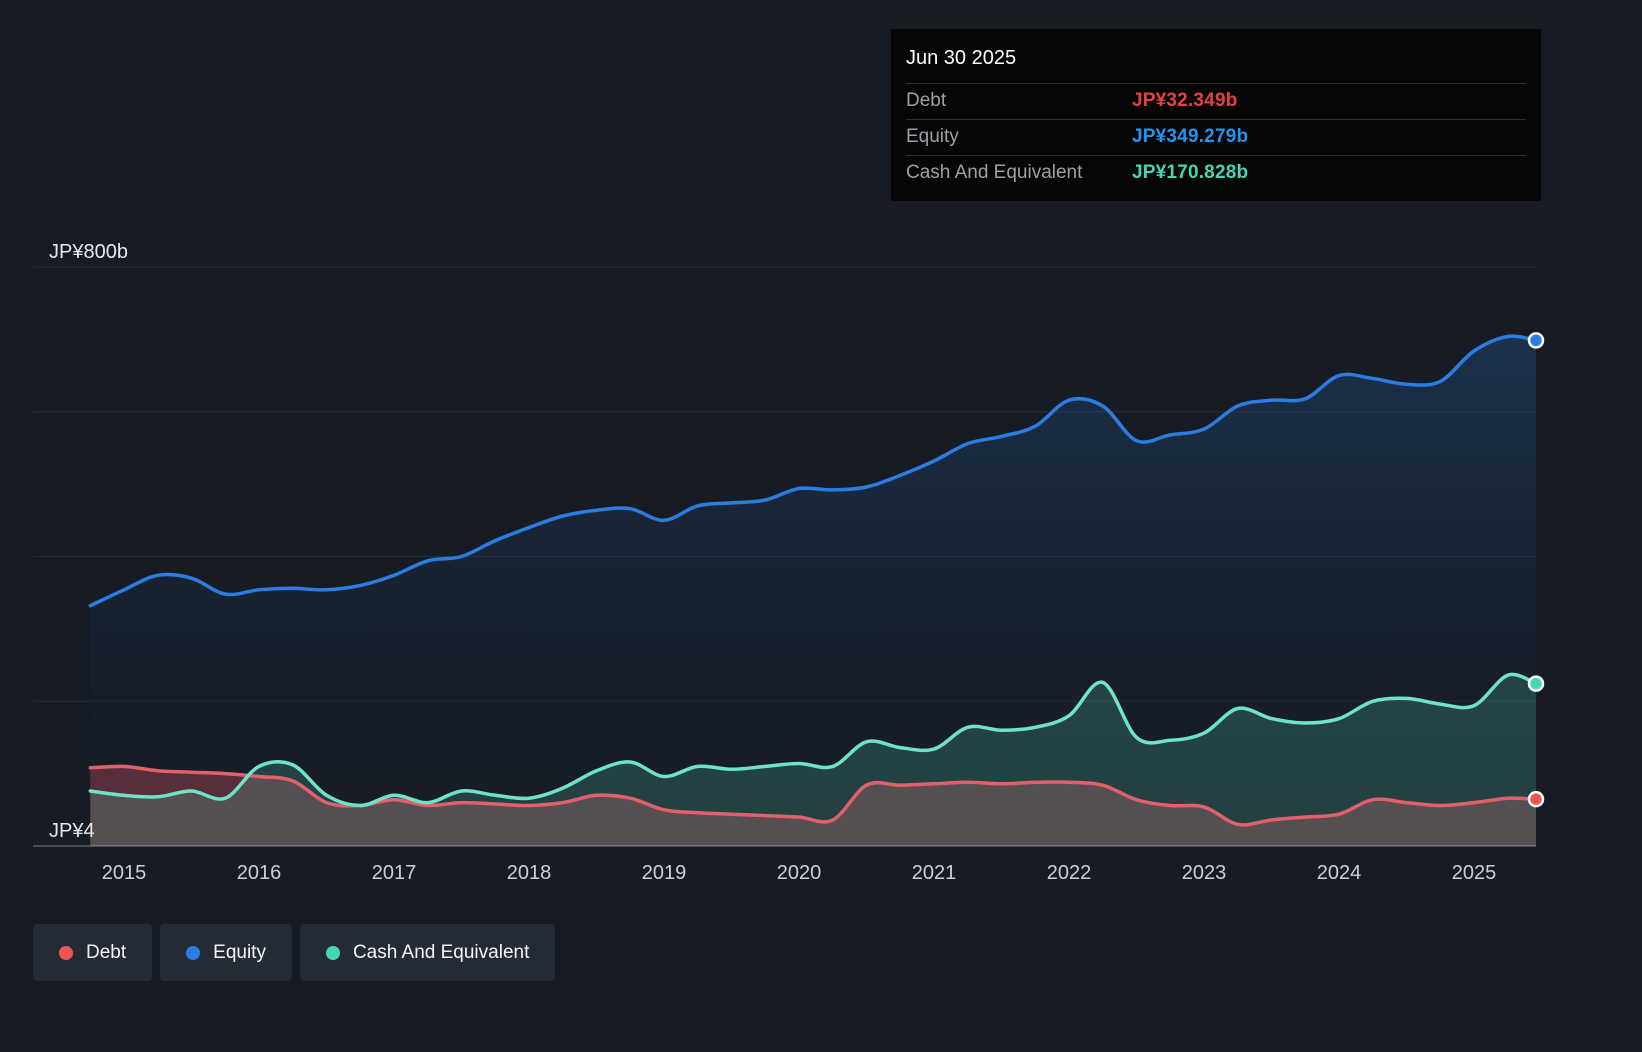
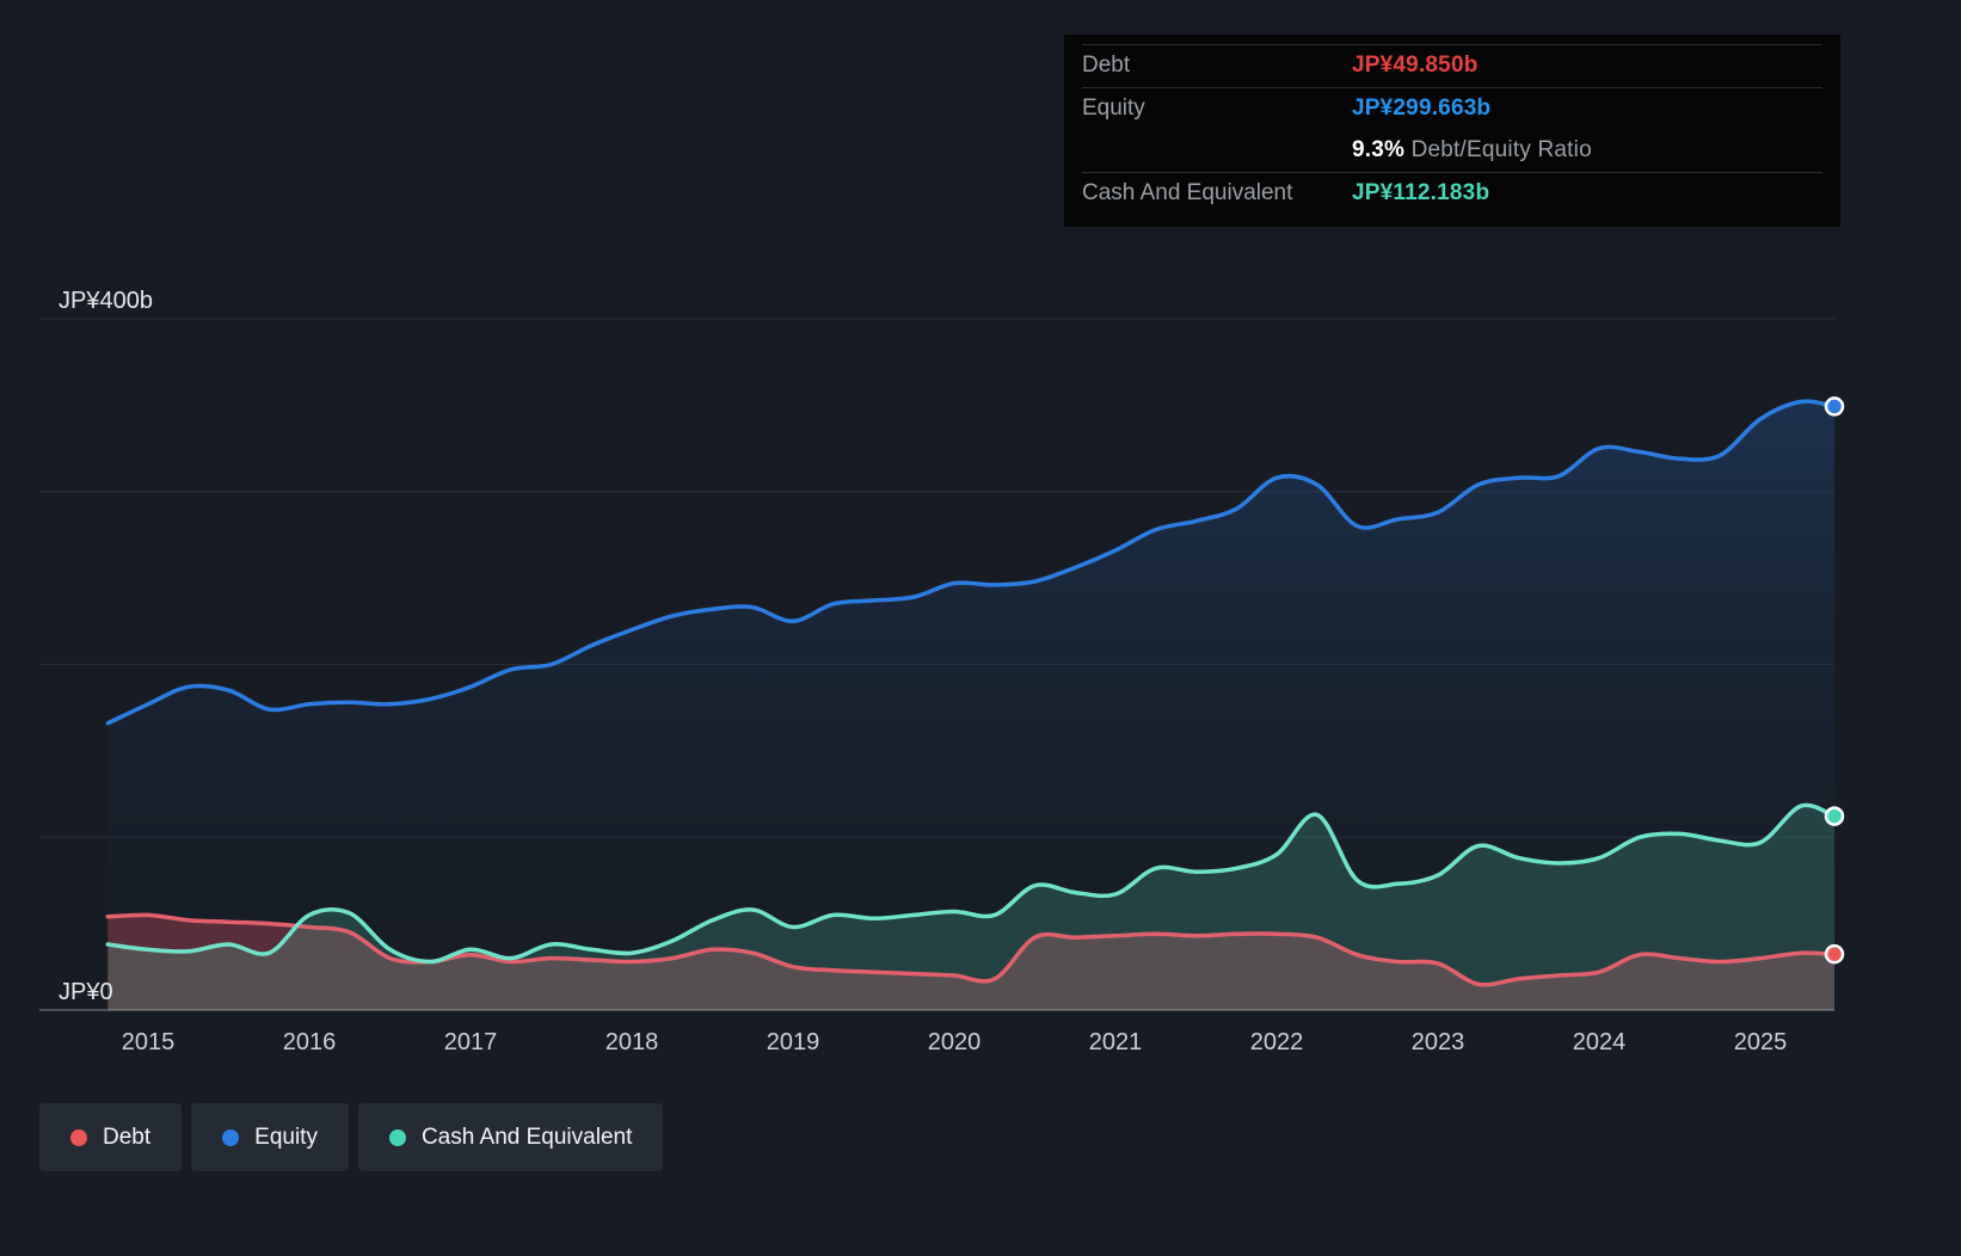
- JP¥800b
+ JP¥400b
- JP¥4
+ JP¥0
  2015
  2016
  2017
  2018
  2019
  2020
  2021
  2022
  2023
  2024
  2025
- Jun 30 2025
  Debt
- JP¥32.349b
+ JP¥49.850b
  Equity
- JP¥349.279b
+ JP¥299.663b
+ 9.3% Debt/Equity Ratio
  Cash And Equivalent
- JP¥170.828b
+ JP¥112.183b
  Debt
  Equity
  Cash And Equivalent
